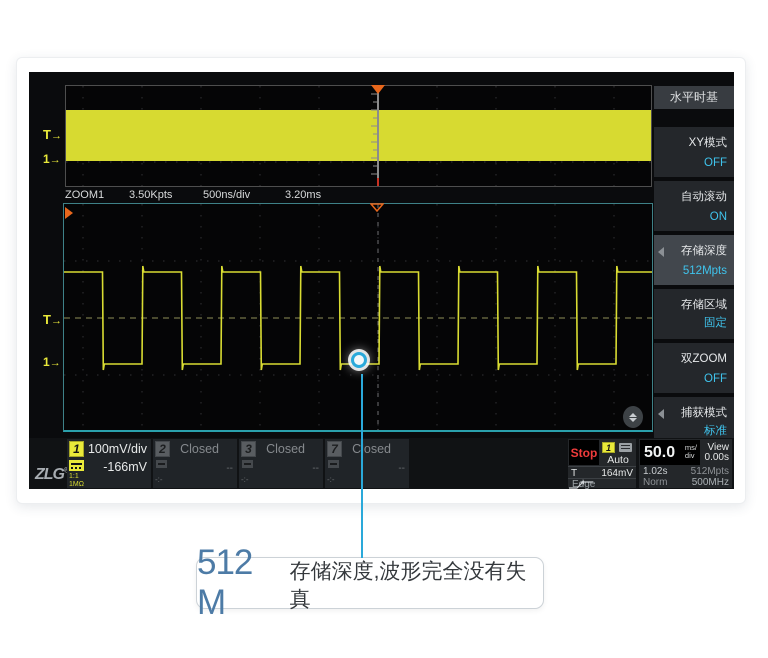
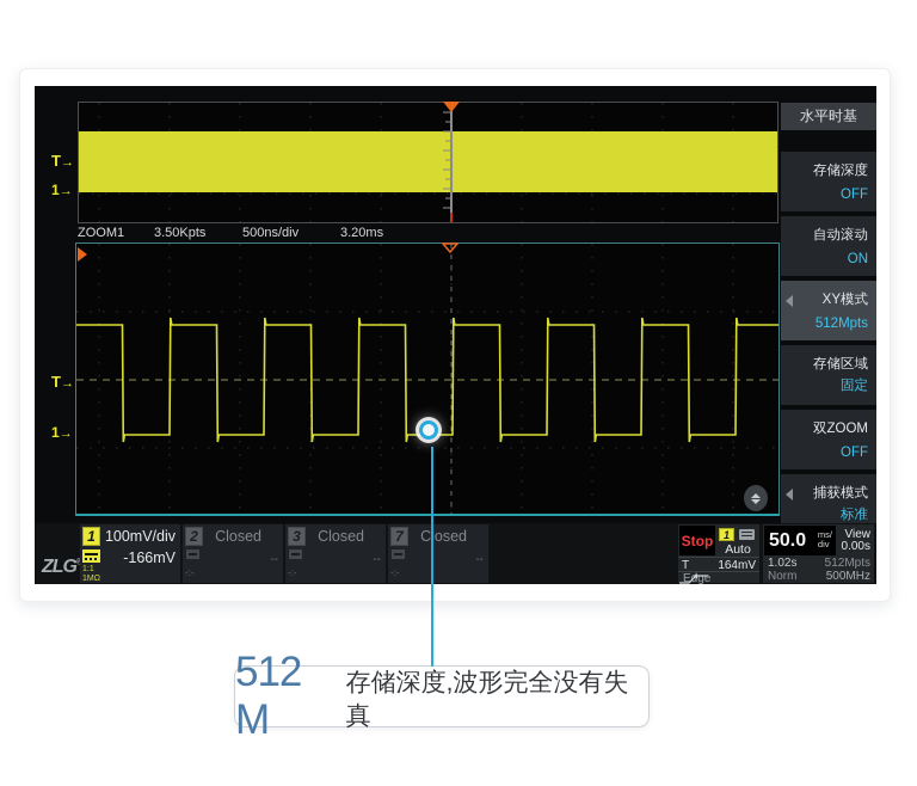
  T→
  1→
  ZOOM1
  3.50Kpts
  500ns/div
  3.20ms
  T→
  1→
  水平时基
- XY模式
+ 存储深度
  OFF
  自动滚动
  ON
- 存储深度
+ XY模式
  512Mpts
  存储区域
  固定
  双ZOOM
  OFF
  捕获模式
  标准
  ZLG
  1
  100mV/div
  -166mV
  2
  Closed
  --
  -:-
  3
  Closed
  --
  -:-
  7
  Cosed
  --
  -:-
  Stop
  1
  Auto
  T
  164mV
  Edge
  50.0
  ms/
  div
  View
  0.00s
  1.02s
  512Mpts
  Norm
  500MHz
  512 M
  存储深度,波形完全没有失真
